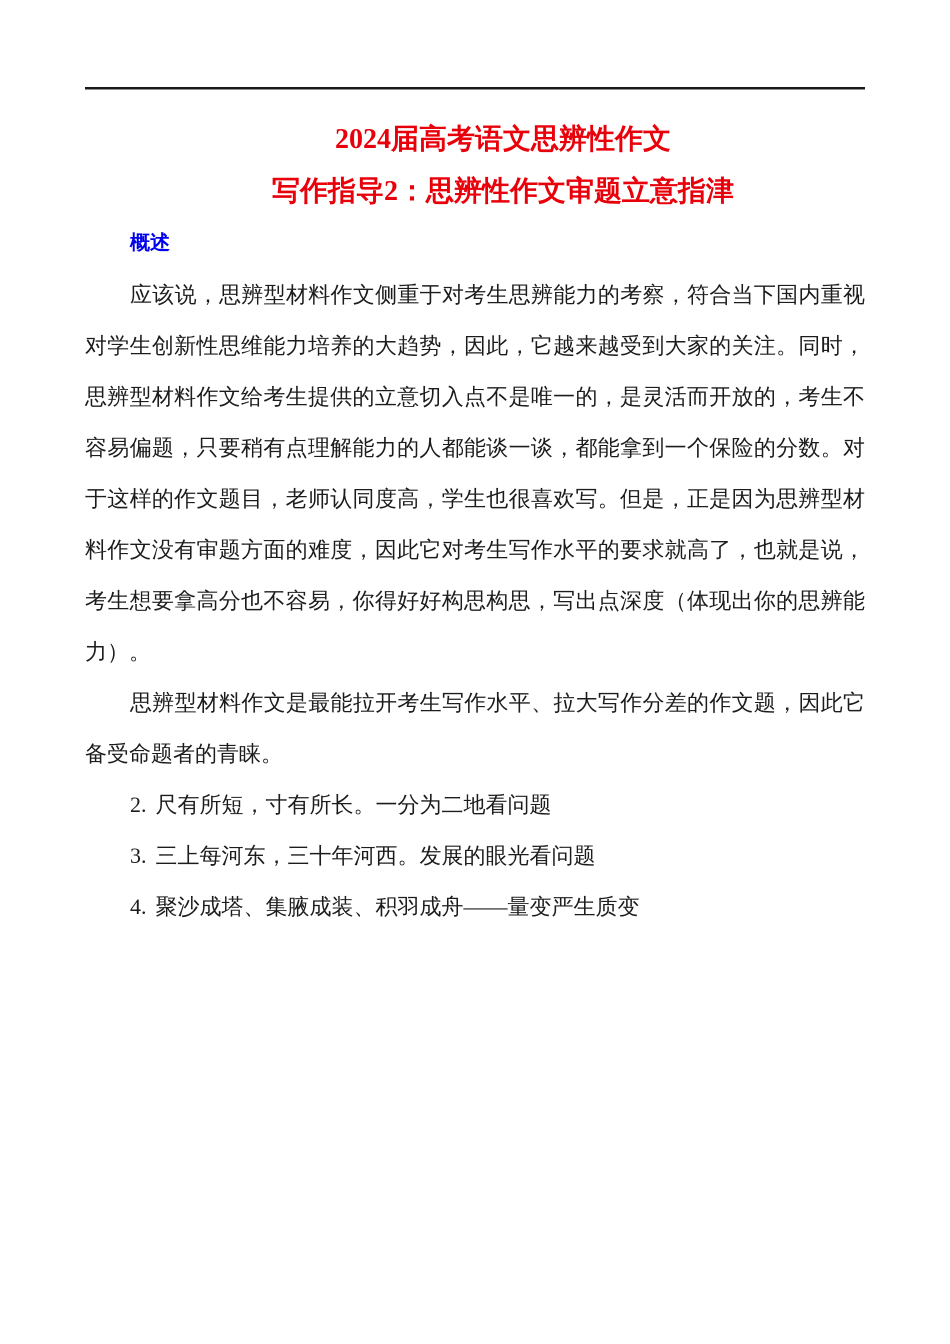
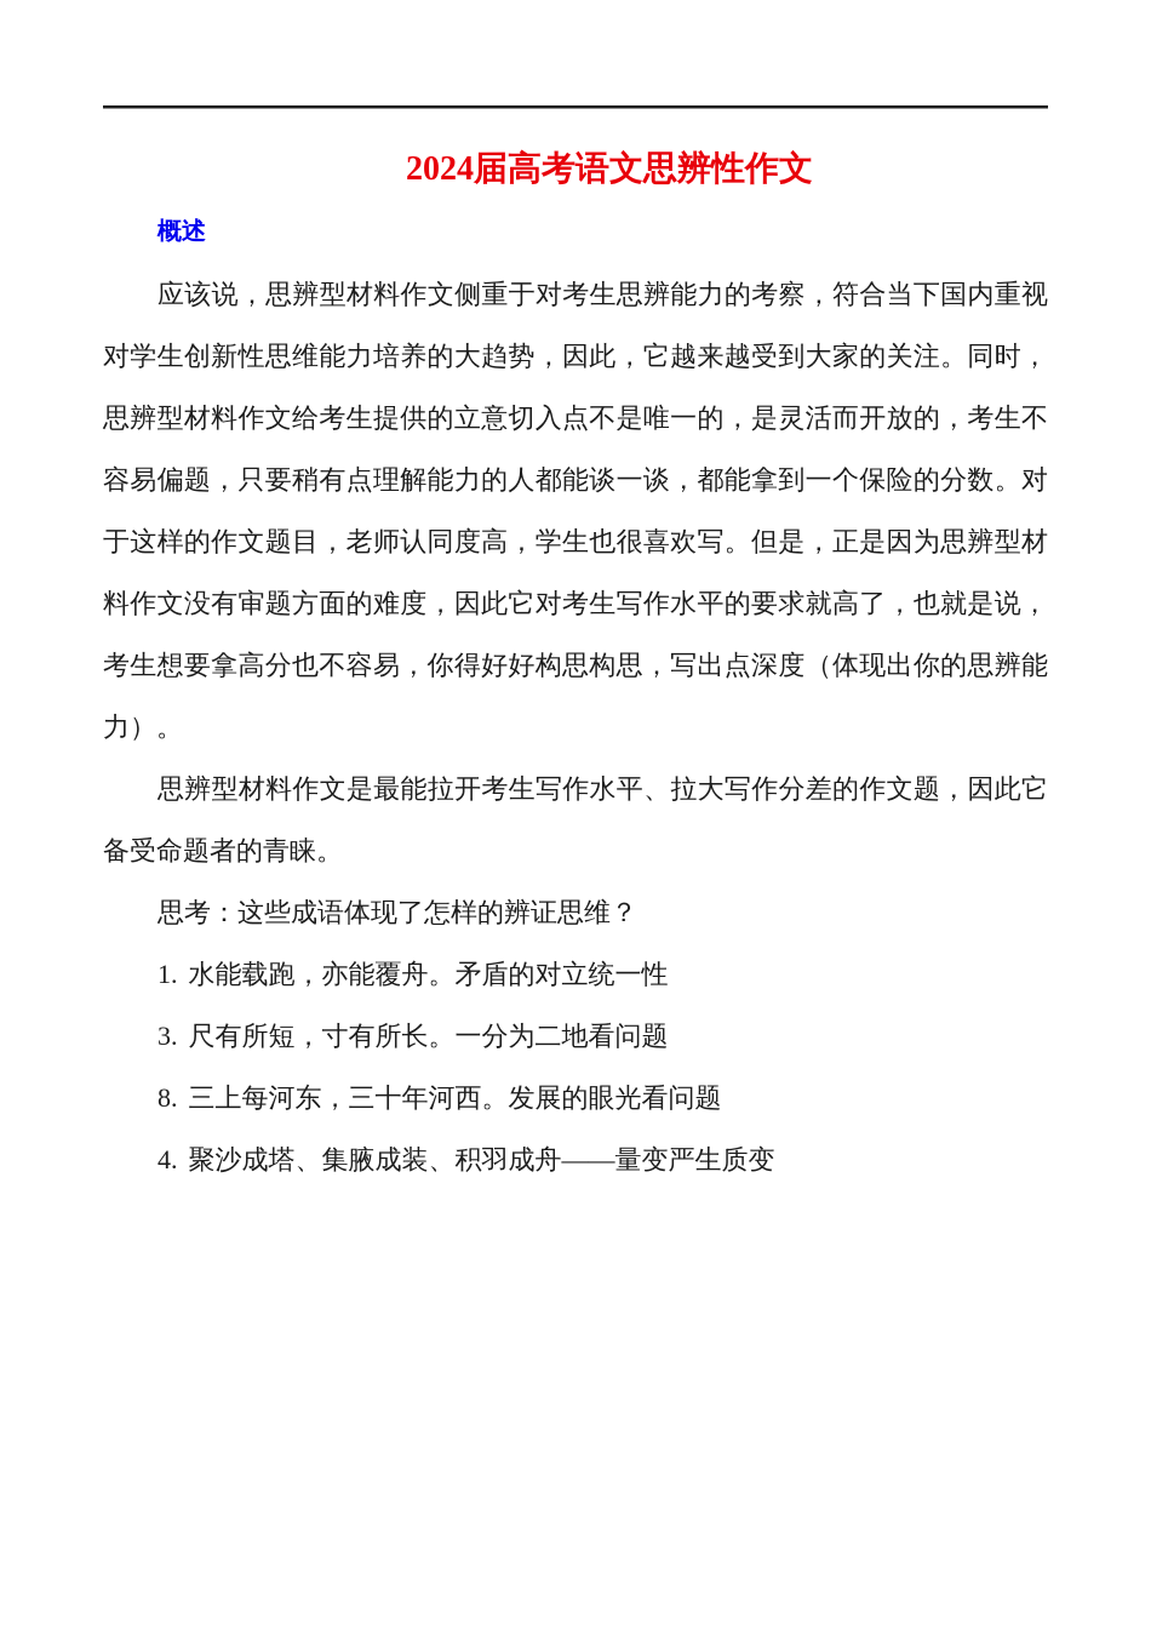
  2024届高考语文思辨性作文
- 写作指导2：思辨性作文审题立意指津
  概述
  应该说，思辨型材料作文侧重于对考生思辨能力的考察，符合当下国内重视对学生创新性思维能力培养的大趋势，因此，它越来越受到大家的关注。同时，思辨型材料作文给考生提供的立意切入点不是唯一的，是灵活而开放的，考生不容易偏题，只要稍有点理解能力的人都能谈一谈，都能拿到一个保险的分数。对于这样的作文题目，老师认同度高，学生也很喜欢写。但是，正是因为思辨型材料作文没有审题方面的难度，因此它对考生写作水平的要求就高了，也就是说，考生想要拿高分也不容易，你得好好构思构思，写出点深度（体现出你的思辨能力）。
  思辨型材料作文是最能拉开考生写作水平、拉大写作分差的作文题，因此它备受命题者的青睐。
+ 思考：这些成语体现了怎样的辨证思维？
+ 1. 水能载跑，亦能覆舟。矛盾的对立统一性
- 2. 尺有所短，寸有所长。一分为二地看问题
+ 3. 尺有所短，寸有所长。一分为二地看问题
- 3. 三上每河东，三十年河西。发展的眼光看问题
+ 8. 三上每河东，三十年河西。发展的眼光看问题
  4. 聚沙成塔、集腋成装、积羽成舟——量变严生质变
